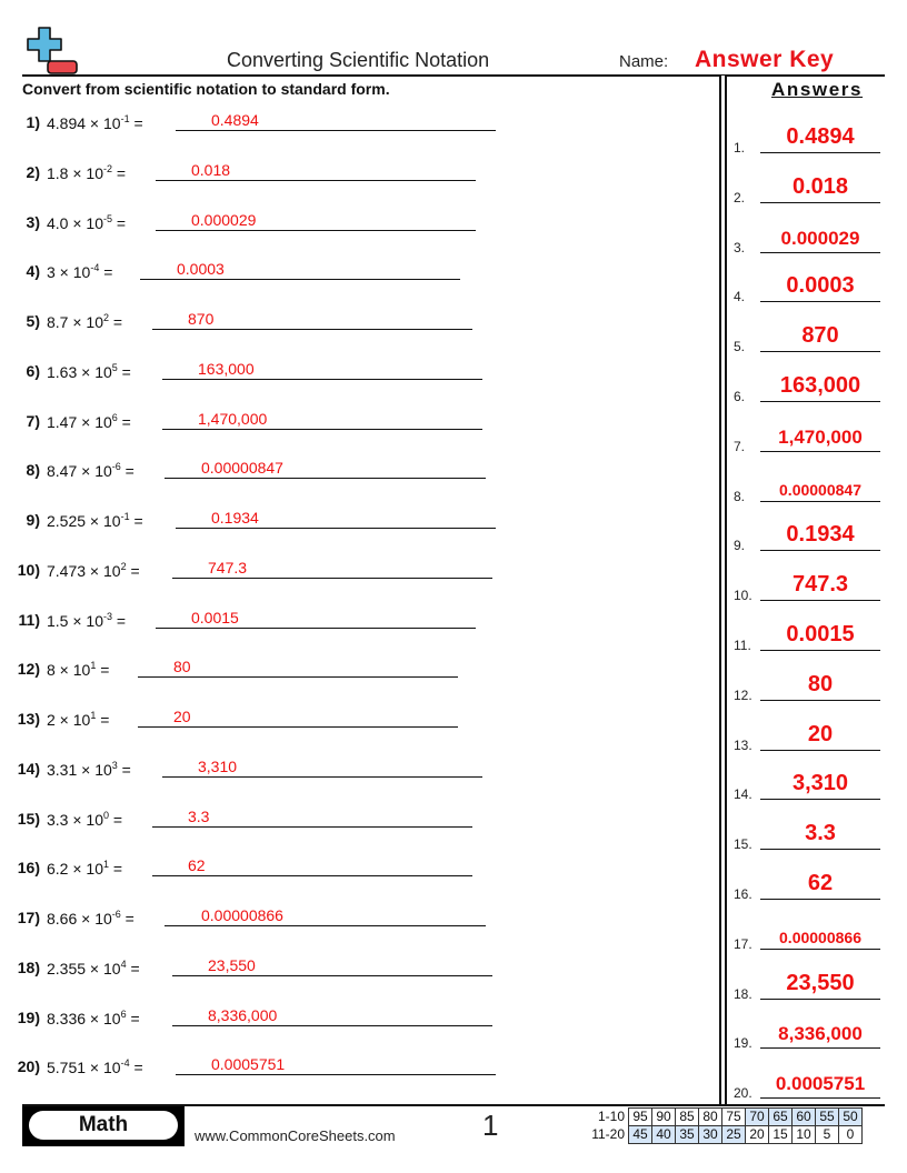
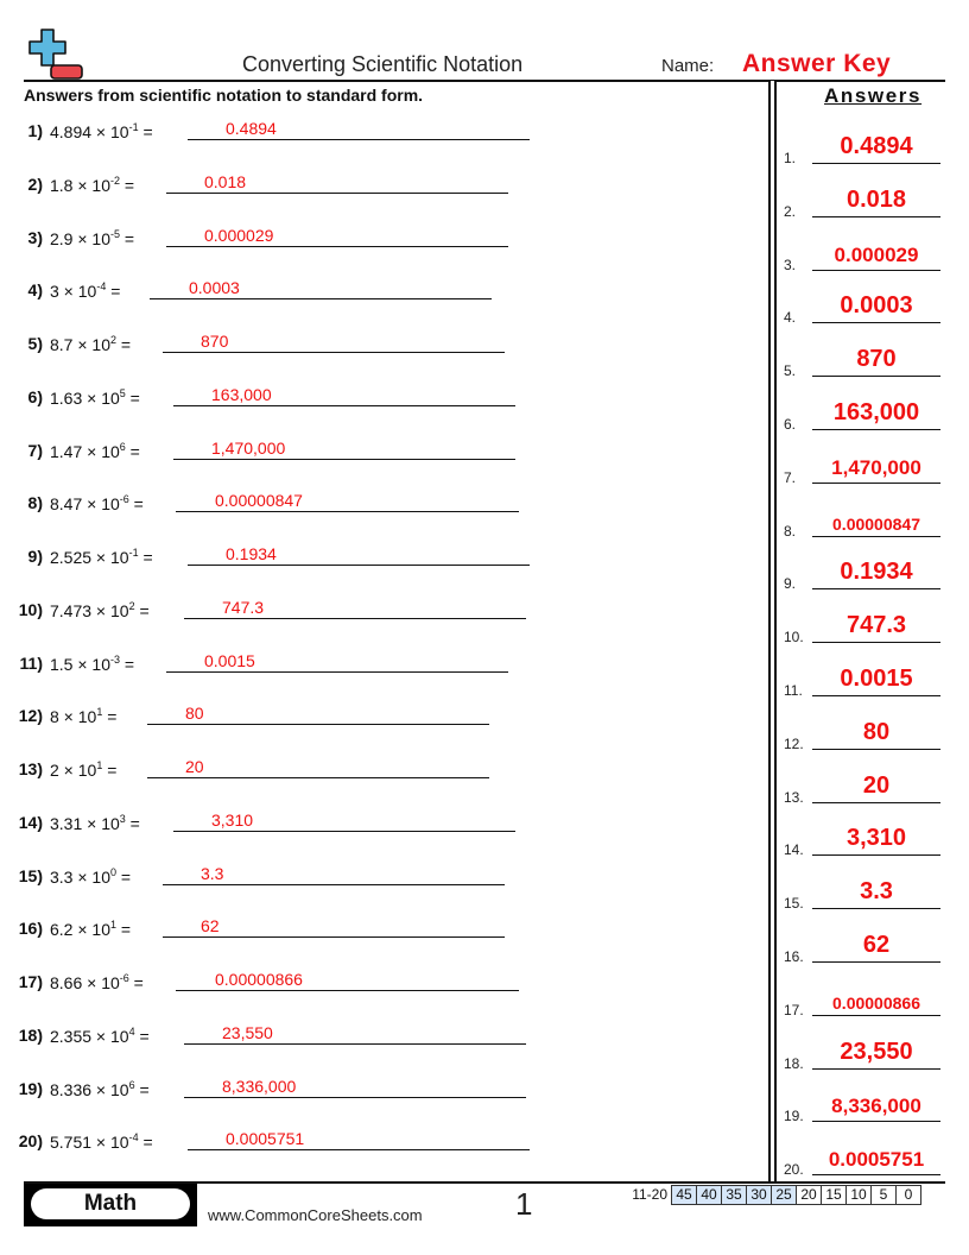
  Converting Scientific Notation
  Name:
  Answer Key
- Convert from scientific notation to standard form.
+ Answers from scientific notation to standard form.
  Answers
  1)
  4.894 × 10-1 =
  0.4894
  2)
  1.8 × 10-2 =
  0.018
  3)
- 4.0 × 10-5 =
+ 2.9 × 10-5 =
  0.000029
  4)
  3 × 10-4 =
  0.0003
  5)
  8.7 × 102 =
  870
  6)
  1.63 × 105 =
  163,000
  7)
  1.47 × 106 =
  1,470,000
  8)
  8.47 × 10-6 =
  0.00000847
  9)
  2.525 × 10-1 =
  0.1934
  10)
  7.473 × 102 =
  747.3
  11)
  1.5 × 10-3 =
  0.0015
  12)
  8 × 101 =
  80
  13)
  2 × 101 =
  20
  14)
  3.31 × 103 =
  3,310
  15)
  3.3 × 100 =
  3.3
  16)
  6.2 × 101 =
  62
  17)
  8.66 × 10-6 =
  0.00000866
  18)
  2.355 × 104 =
  23,550
  19)
  8.336 × 106 =
  8,336,000
  20)
  5.751 × 10-4 =
  0.0005751
  1.
  0.4894
  2.
  0.018
  3.
  0.000029
  4.
  0.0003
  5.
  870
  6.
  163,000
  7.
  1,470,000
  8.
  0.00000847
  9.
  0.1934
  10.
  747.3
  11.
  0.0015
  12.
  80
  13.
  20
  14.
  3,310
  15.
  3.3
  16.
  62
  17.
  0.00000866
  18.
  23,550
  19.
  8,336,000
  20.
  0.0005751
  Math
  www.CommonCoreSheets.com
  1
- 1-10	95	90	85	80	75	70	65	60	55	50
  11-20	45	40	35	30	25	20	15	10	5	0
